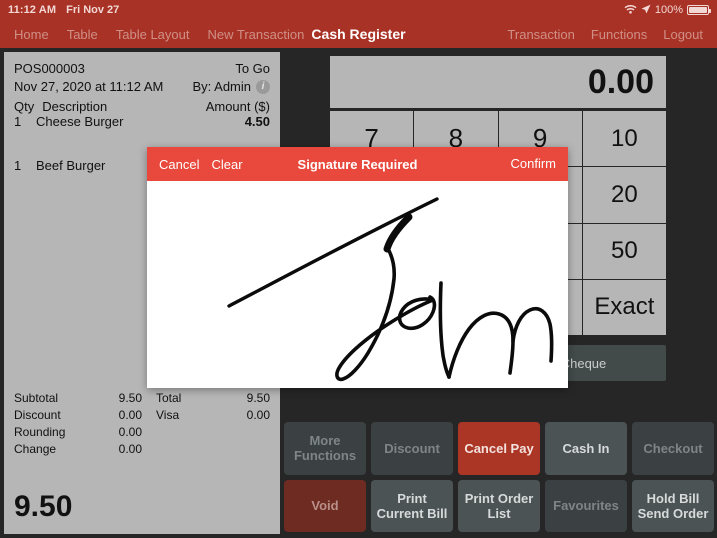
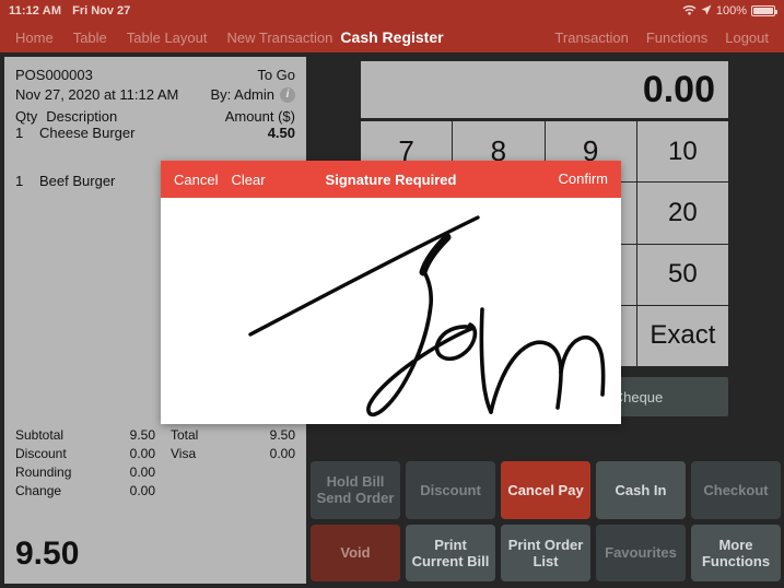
  11:12 AM
  Fri Nov 27
  100%
  Home
  Table
  Table Layout
  New Transaction
  Cash Register
  Transaction
  Functions
  Logout
  POS000003
  To Go
  Nov 27, 2020 at 11:12 AM
  By: Admin
  i
  Qty
  Description
  Amount ($)
  1
  Cheese Burger
  4.50
  1
  Beef Burger
  Subtotal
  9.50
  Discount
  0.00
  Rounding
  0.00
  Change
  0.00
  Total
  9.50
  Visa
  0.00
  9.50
  0.00
  7
  8
  9
  10
  20
  50
  Exact
  heque
- More Functions
+ Hold Bill Send Order
  Discount
  Cancel Pay
  Cash In
  Checkout
  Void
  Print Current Bill
  Print Order List
  Favourites
- Hold Bill Send Order
+ More Functions
  Cancel
  Clear
  Signature Required
  Confirm
